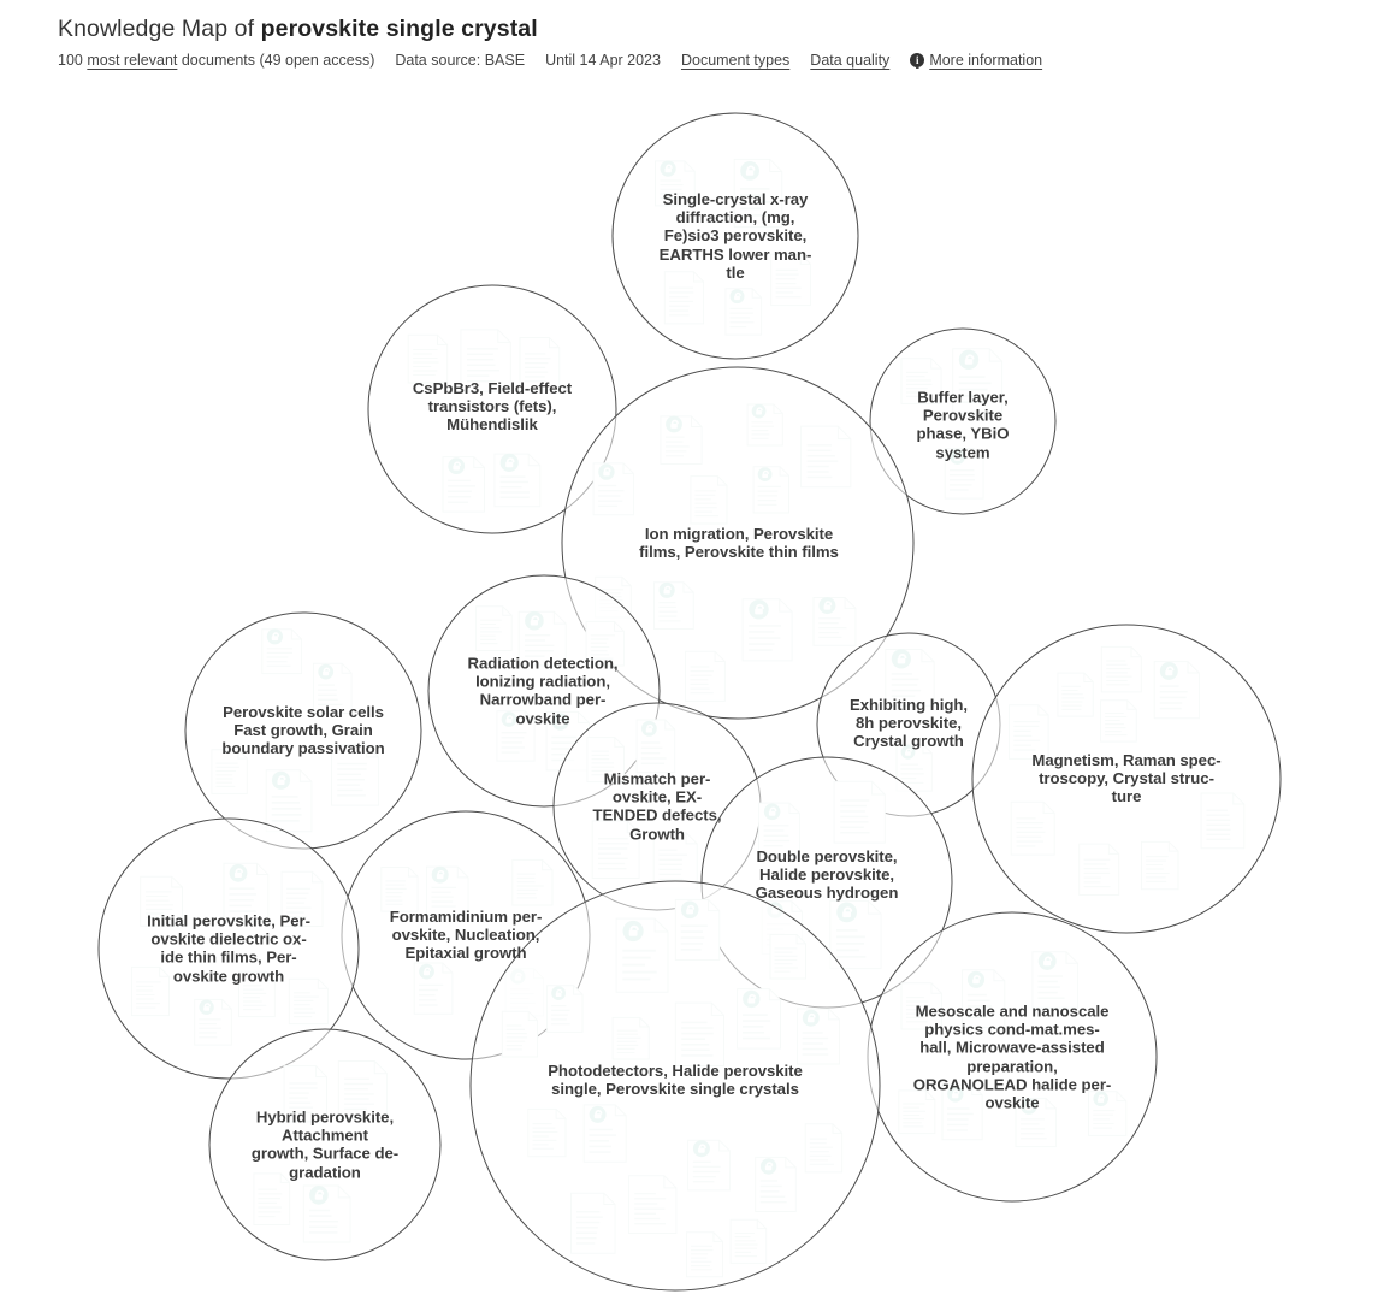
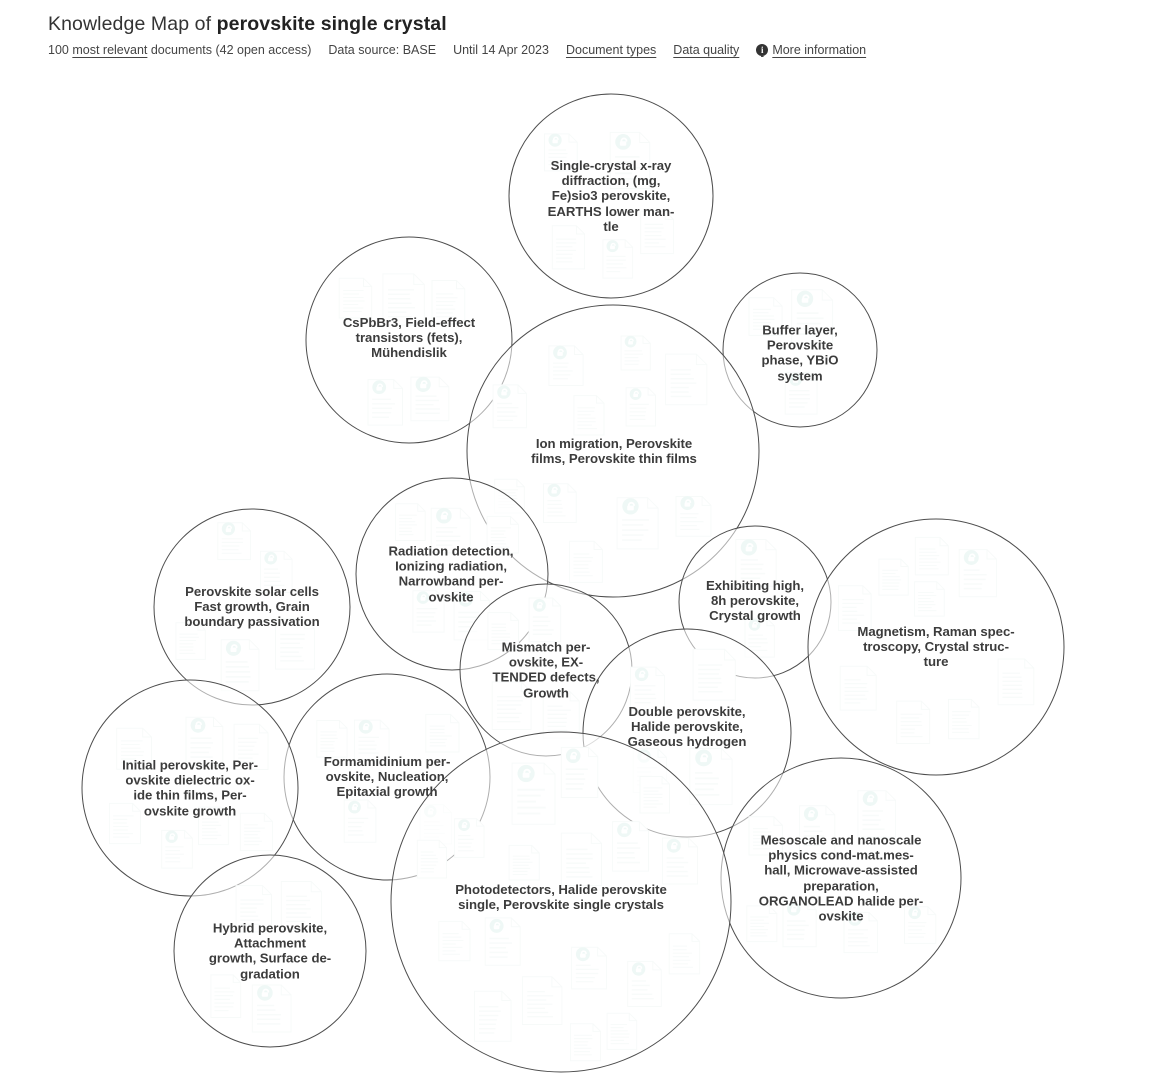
  Knowledge Map of perovskite single crystal
- 100 most relevant documents (49 open access)
+ 100 most relevant documents (42 open access)
  Data source: BASE
  Until 14 Apr 2023
  Document types
  Data quality
  i
  More information
  Single-crystal x-ray
  diffraction, (mg,
  Fe)sio3 perovskite,
  EARTHS lower man-
  tle
  CsPbBr3, Field-effect
  transistors (fets),
  Mühendislik
  Buffer layer,
  Perovskite
  phase, YBiO
  system
  Ion migration, Perovskite
  films, Perovskite thin films
  Radiation detection,
  Ionizing radiation,
  Narrowband per-
  ovskite
  Perovskite solar cells
  Fast growth, Grain
  boundary passivation
  Exhibiting high,
  8h perovskite,
  Crystal growth
  Magnetism, Raman spec-
  troscopy, Crystal struc-
  ture
  Mismatch per-
  ovskite, EX-
  TENDED defects,
  Growth
  Double perovskite,
  Halide perovskite,
  Gaseous hydrogen
  Formamidinium per-
  ovskite, Nucleation,
  Epitaxial growth
  Initial perovskite, Per-
  ovskite dielectric ox-
  ide thin films, Per-
  ovskite growth
  Mesoscale and nanoscale
  physics cond-mat.mes-
  hall, Microwave-assisted
  preparation,
  ORGANOLEAD halide per-
  ovskite
  Photodetectors, Halide perovskite
  single, Perovskite single crystals
  Hybrid perovskite,
  Attachment
  growth, Surface de-
  gradation
